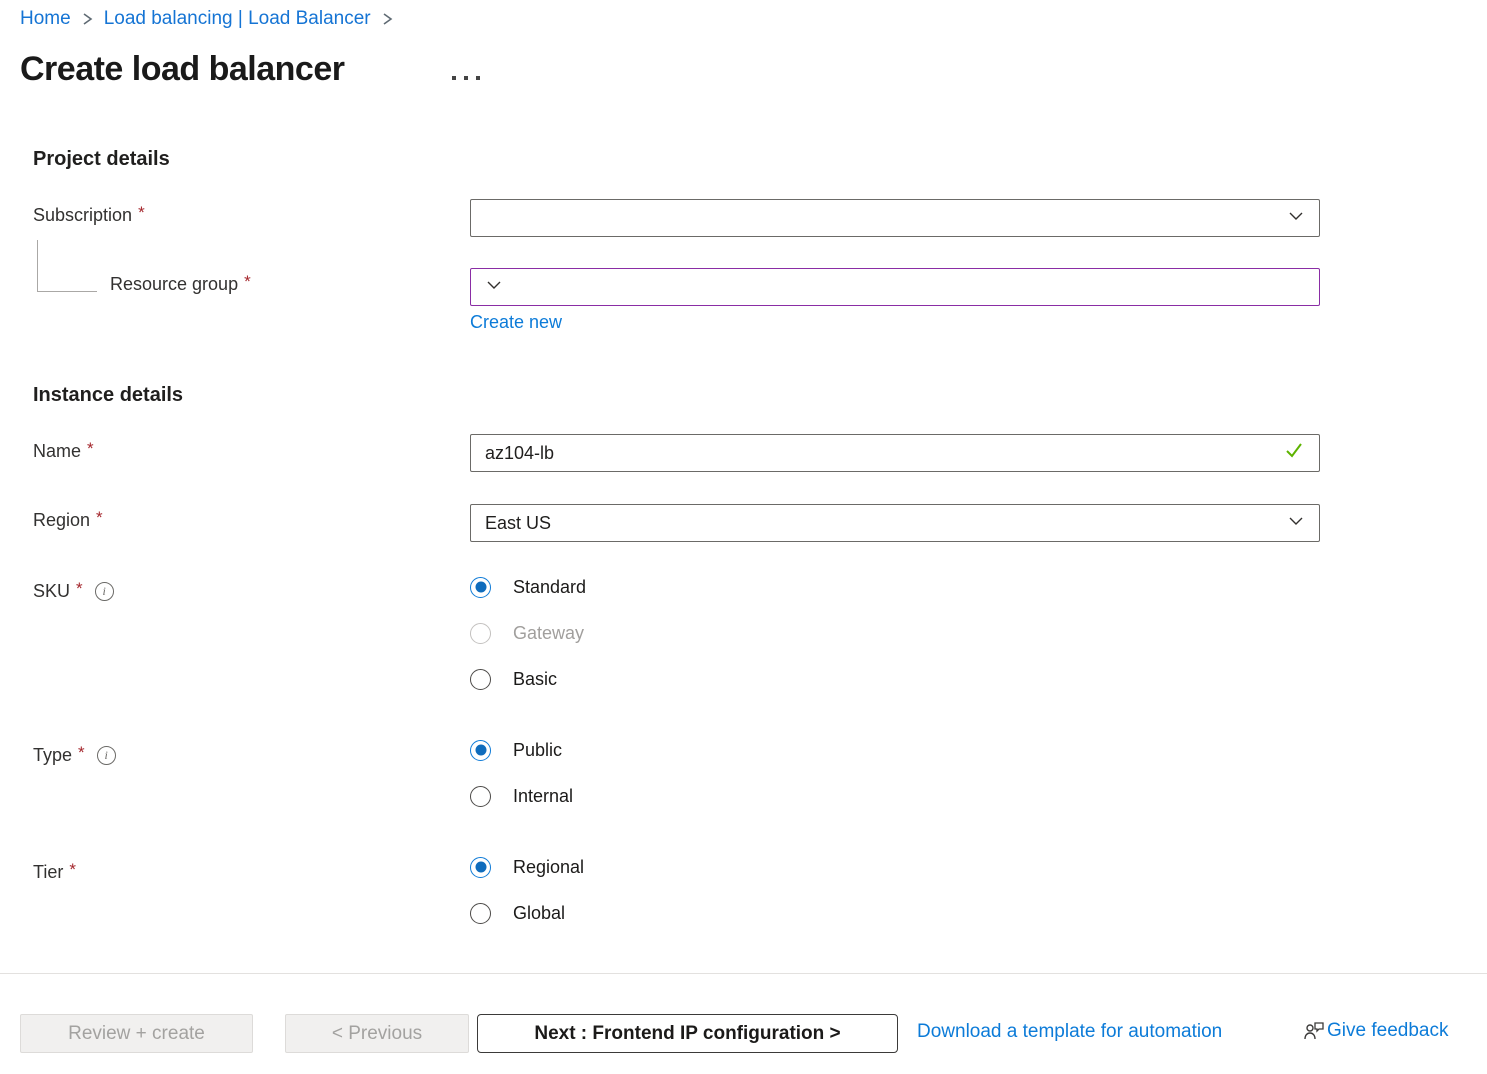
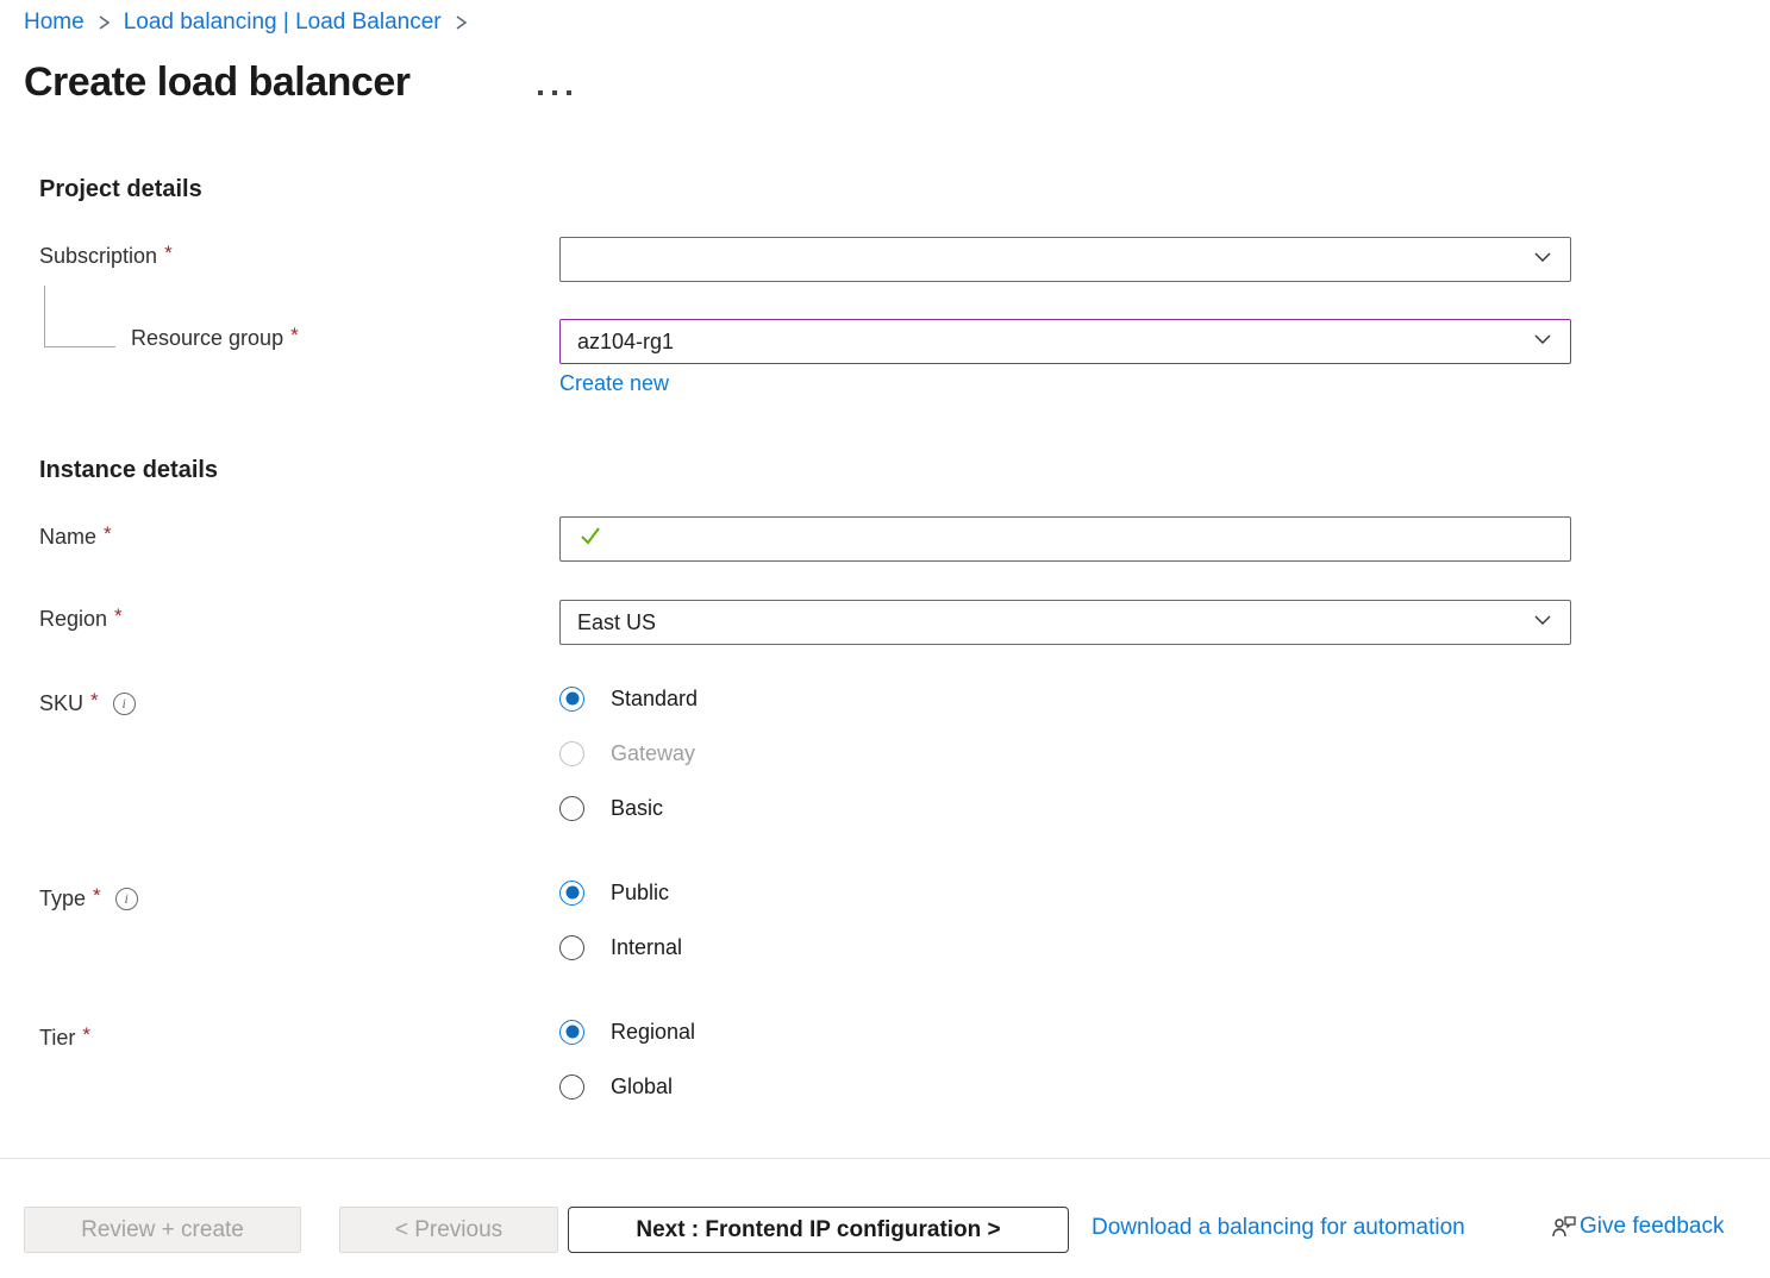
  Home
  Load balancing | Load Balancer
  Create load balancer
  Project details
  Subscription
  *
  Resource group
  *
+ az104-rg1
  Create new
  Instance details
  Name
  *
- az104-lb
  Region
  *
  East US
  SKU
  *
  i
  Standard
  Gateway
  Basic
  Type
  *
  i
  Public
  Internal
  Tier
  *
  Regional
  Global
  Review + create
  < Previous
  Next : Frontend IP configuration >
- Download a template for automation
+ Download a balancing for automation
  Give feedback
